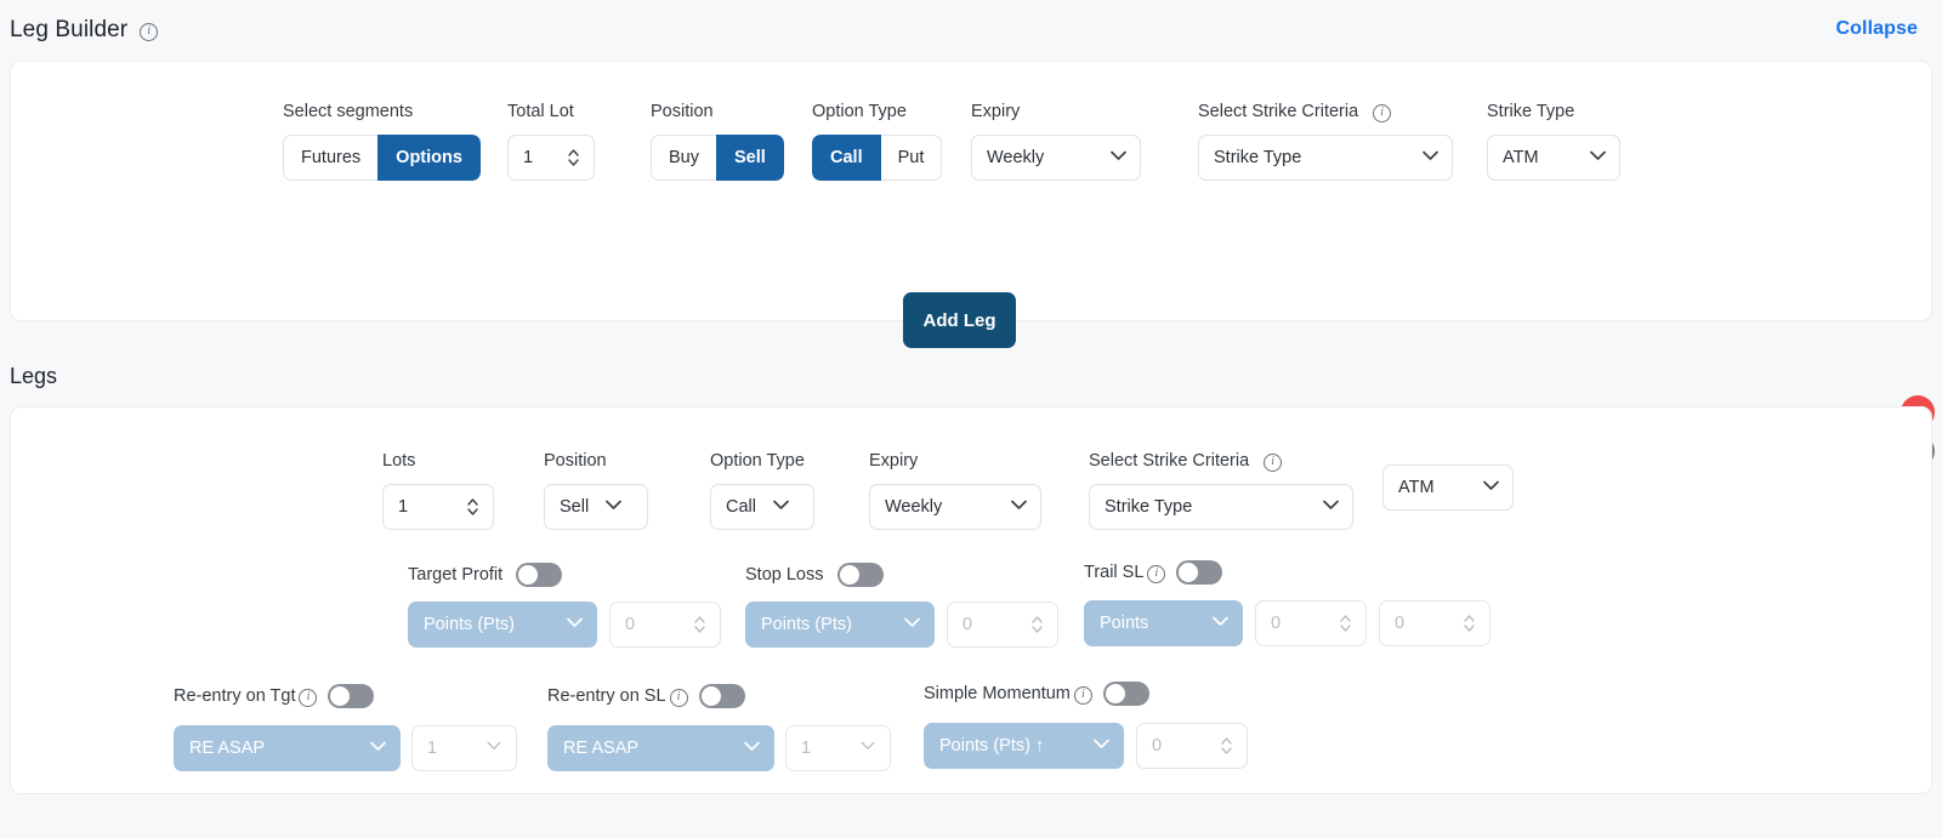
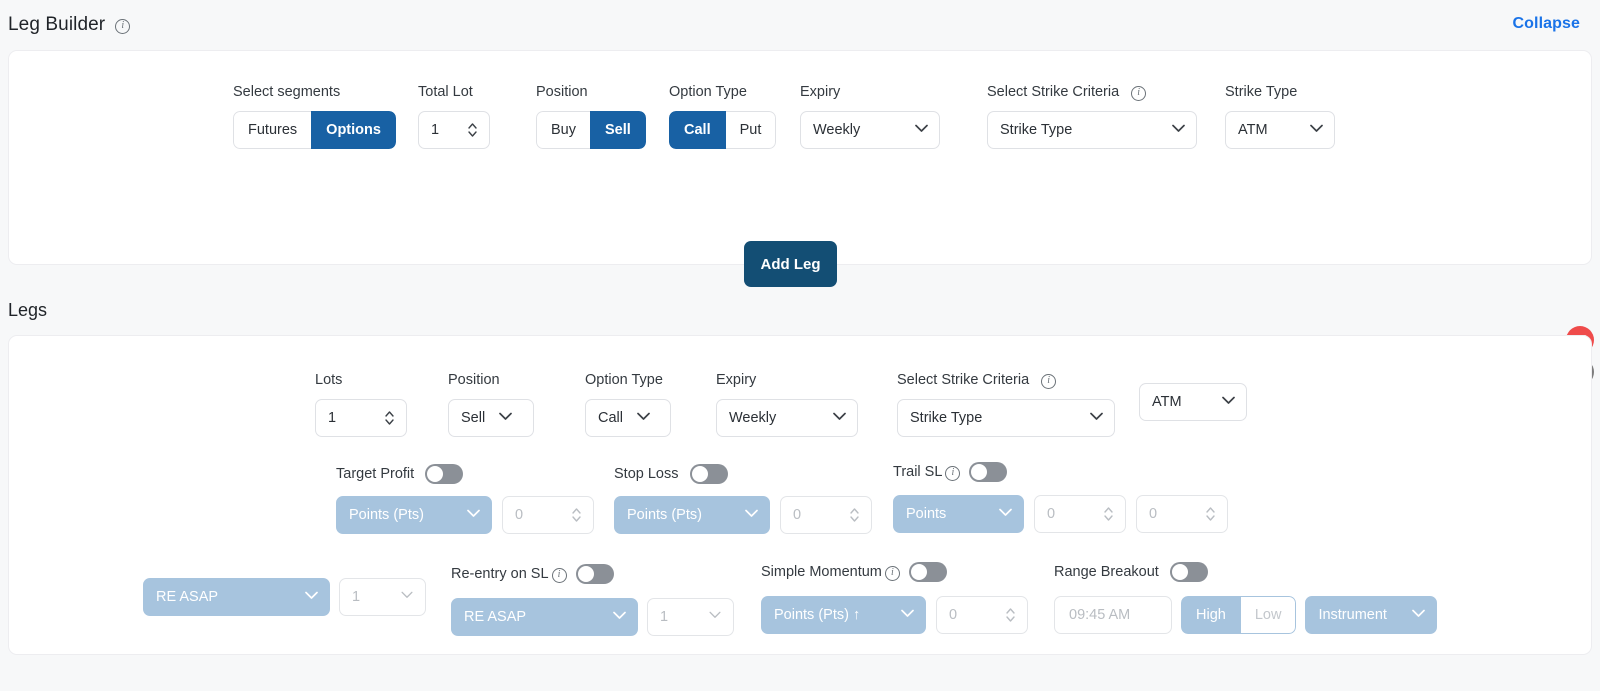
  Leg Builder
  Collapse
  Select segments
  Futures
  Options
  Total Lot
  1
  Position
  Buy
  Sell
  Option Type
  Call
  Put
  Expiry
  Weekly
  Select Strike Criteria
  Strike Type
  Strike Type
  ATM
  Add Leg
  Legs
  Lots
  1
  Position
  Sell
  Option Type
  Call
  Expiry
  Weekly
  Select Strike Criteria
  Strike Type
  ATM
  Target Profit
  Points (Pts)
  0
  Stop Loss
  Points (Pts)
  0
  Trail SL
  Points
  0
  0
- Re-entry on Tgt
  RE ASAP
  1
  Re-entry on SL
  RE ASAP
  1
  Simple Momentum
  Points (Pts) ↑
  0
+ Range Breakout
+ 09:45 AM
+ High
+ Low
+ Instrument
